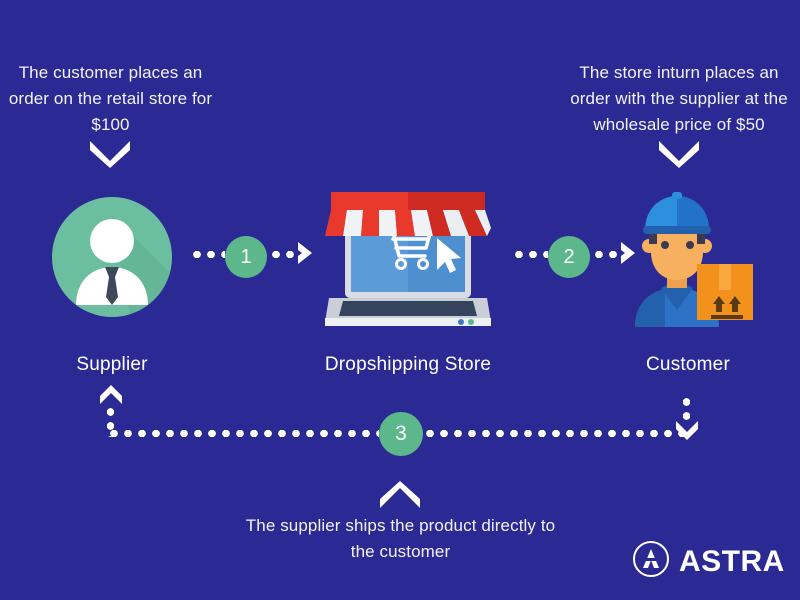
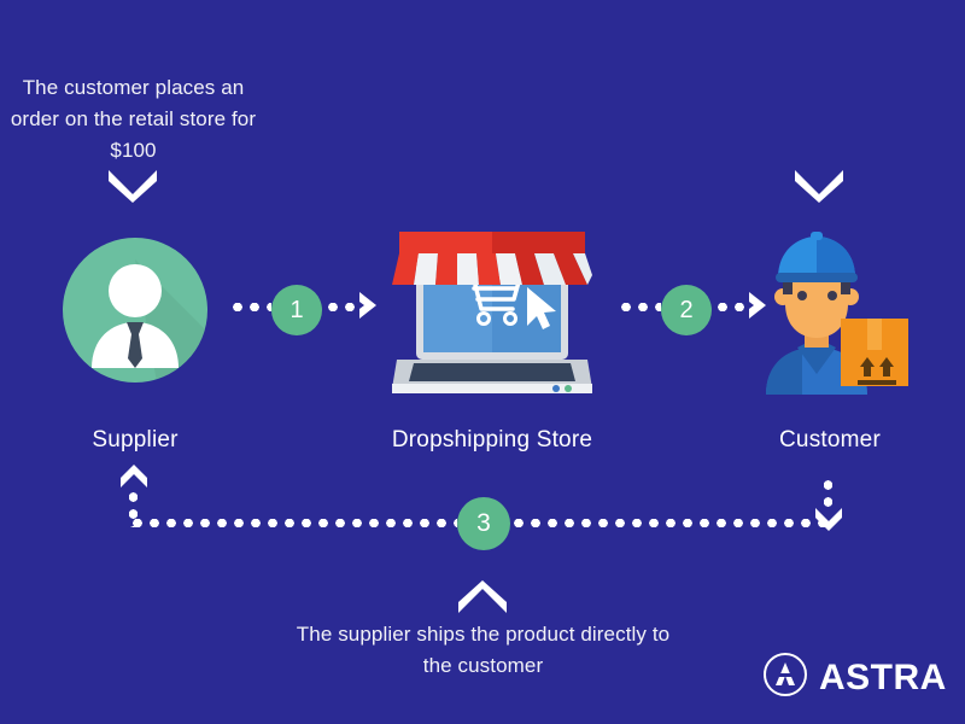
  The customer places an order on the retail store for $100
- The store inturn places an order with the supplier at the wholesale price of $50
  1
  2
  Supplier
  Dropshipping Store
  Customer
  3
  The supplier ships the product directly to the customer
  ASTRA
